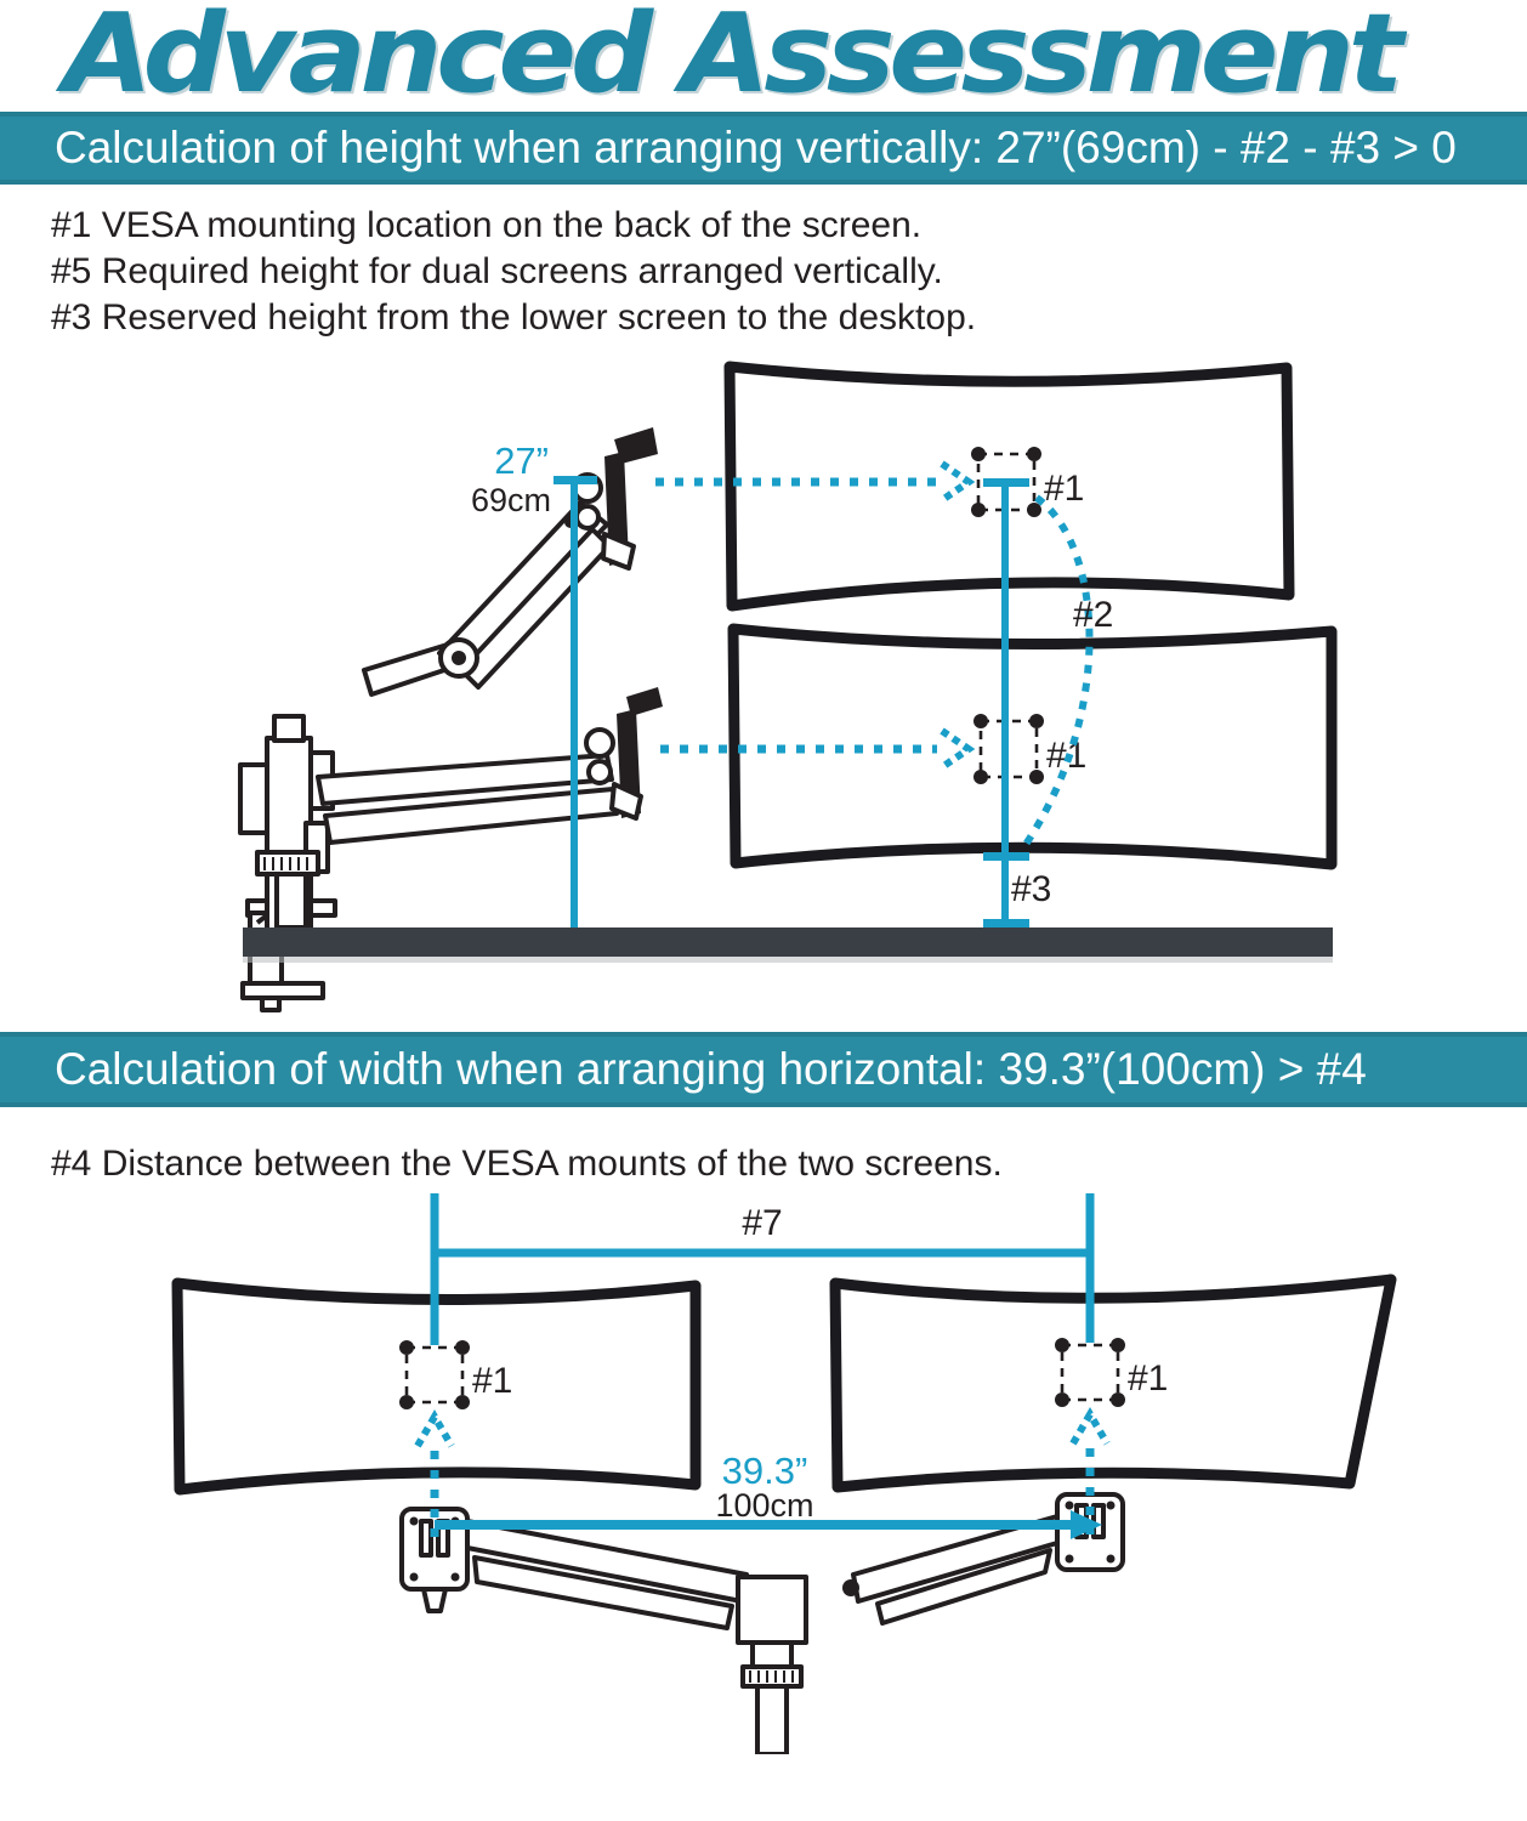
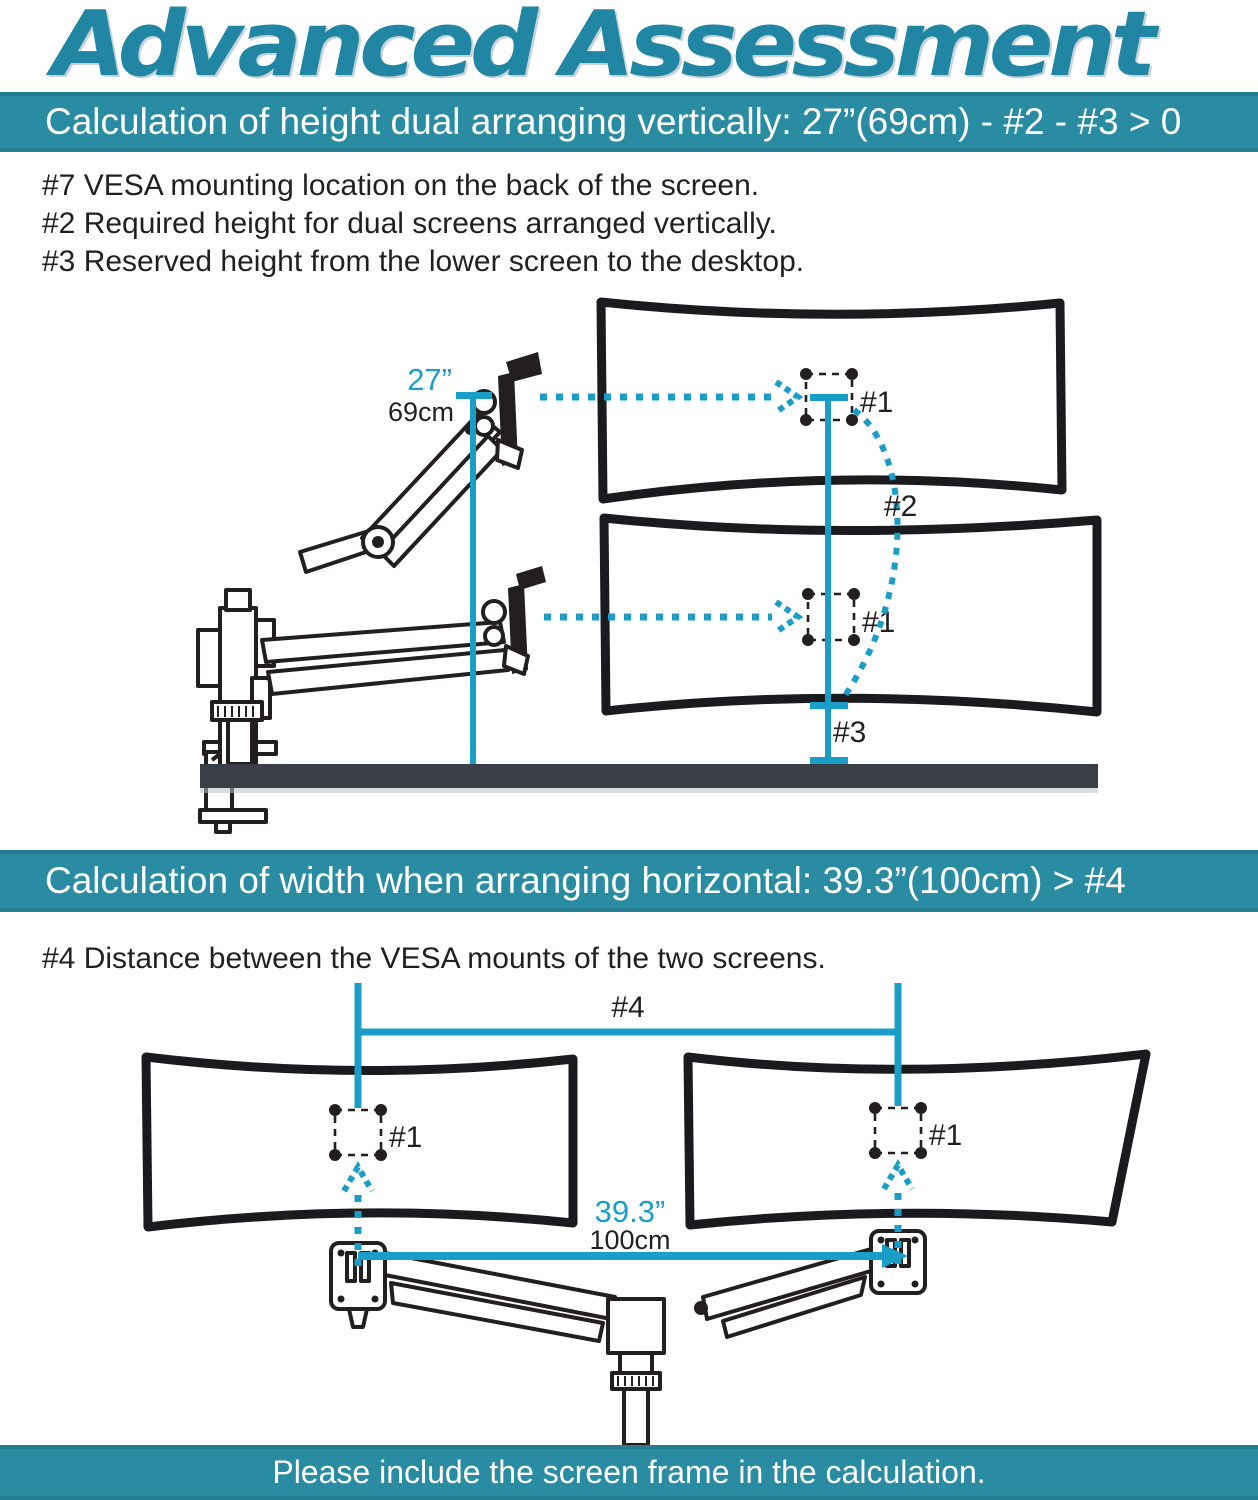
  Advanced Assessment
- Calculation of height when arranging vertically: 27”(69cm) - #2 - #3 > 0
+ Calculation of height dual arranging vertically: 27”(69cm) - #2 - #3 > 0
- #1 VESA mounting location on the back of the screen.
+ #7 VESA mounting location on the back of the screen.
- #5 Required height for dual screens arranged vertically.
+ #2 Required height for dual screens arranged vertically.
  #3 Reserved height from the lower screen to the desktop.
  #1
  #1
  27”
  69cm
  #2
  #3
  Calculation of width when arranging horizontal: 39.3”(100cm) > #4
  #4 Distance between the VESA mounts of the two screens.
- #7
+ #4
  #1
  #1
  39.3”
  100cm
+ Please include the screen frame in the calculation.
